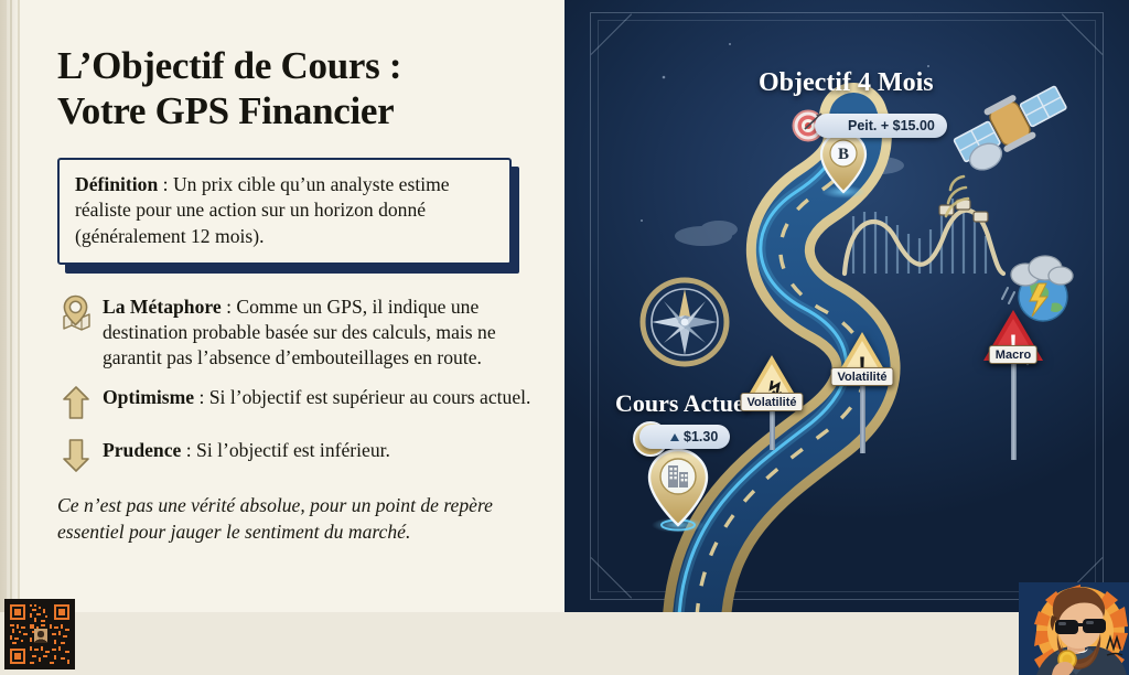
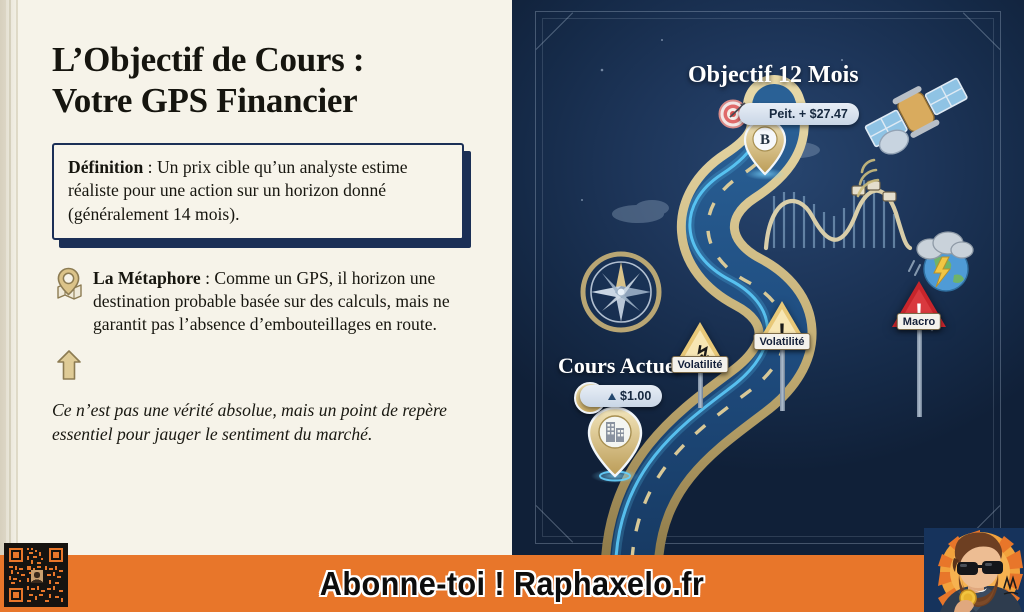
  L’Objectif de Cours :
  Votre GPS Financier
- Définition : Un prix cible qu’un analyste estime réaliste pour une action sur un horizon donné (généralement 12 mois).
+ Définition : Un prix cible qu’un analyste estime réaliste pour une action sur un horizon donné (généralement 14 mois).
- La Métaphore : Comme un GPS, il indique une destination probable basée sur des calculs, mais ne garantit pas l’absence d’embouteillages en route.
+ La Métaphore : Comme un GPS, il horizon une destination probable basée sur des calculs, mais ne garantit pas l’absence d’embouteillages en route.
- Optimisme : Si l’objectif est supérieur au cours actuel.
- Prudence : Si l’objectif est inférieur.
- Ce n’est pas une vérité absolue, pour un point de repère essentiel pour jauger le sentiment du marché.
+ Ce n’est pas une vérité absolue, mais un point de repère essentiel pour jauger le sentiment du marché.
  B
- Objectif 4 Mois
+ Objectif 12 Mois
- Peit. + $15.00
+ Peit. + $27.47
  Cours Actue
- $1.30
+ $1.00
  ↯
  Volatilité
  Volatilité
  Macro
+ Abonne-toi ! Raphaxelo.fr
